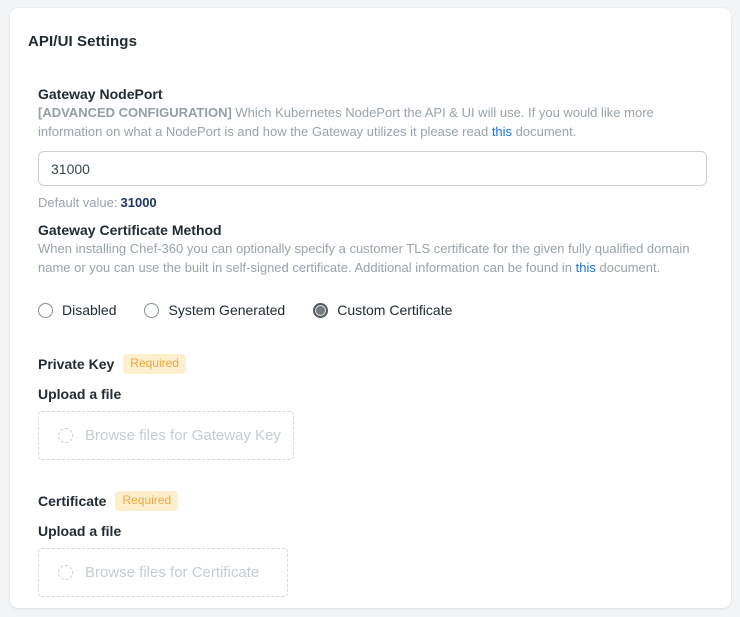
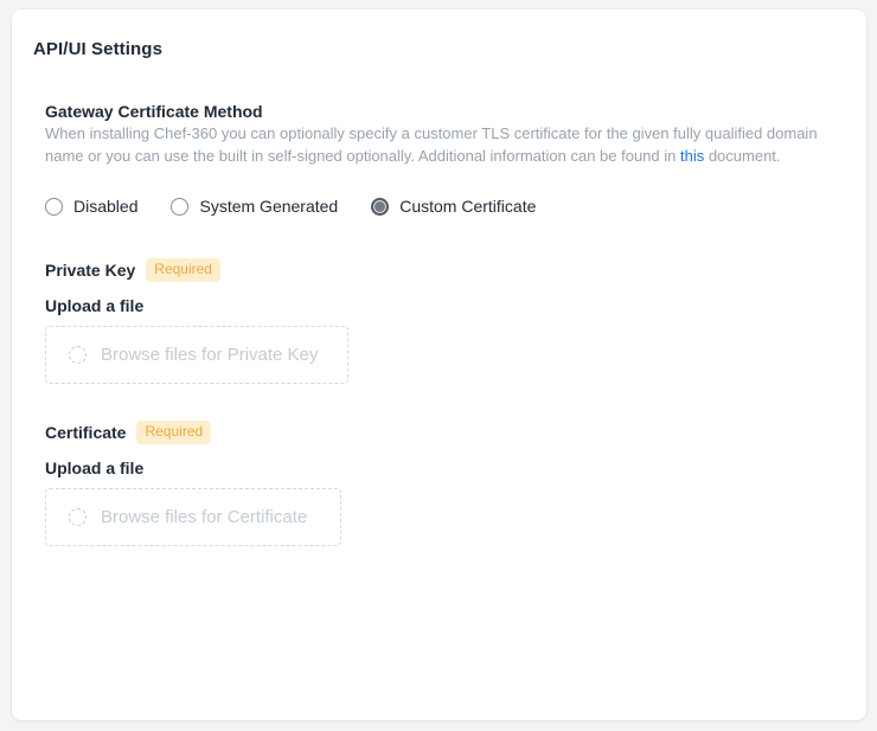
  API/UI Settings
- Gateway NodePort
- [ADVANCED CONFIGURATION] Which Kubernetes NodePort the API & UI will use. If you would like more information on what a NodePort is and how the Gateway utilizes it please read this document.
- 31000
- Default value: 31000
  Gateway Certificate Method
- When installing Chef-360 you can optionally specify a customer TLS certificate for the given fully qualified domain name or you can use the built in self-signed certificate. Additional information can be found in this document.
+ When installing Chef-360 you can optionally specify a customer TLS certificate for the given fully qualified domain name or you can use the built in self-signed optionally. Additional information can be found in this document.
  Disabled
  System Generated
  Custom Certificate
  Private Key
  Required
  Upload a file
- Browse files for Gateway Key
+ Browse files for Private Key
  Certificate
  Required
  Upload a file
  Browse files for Certificate
